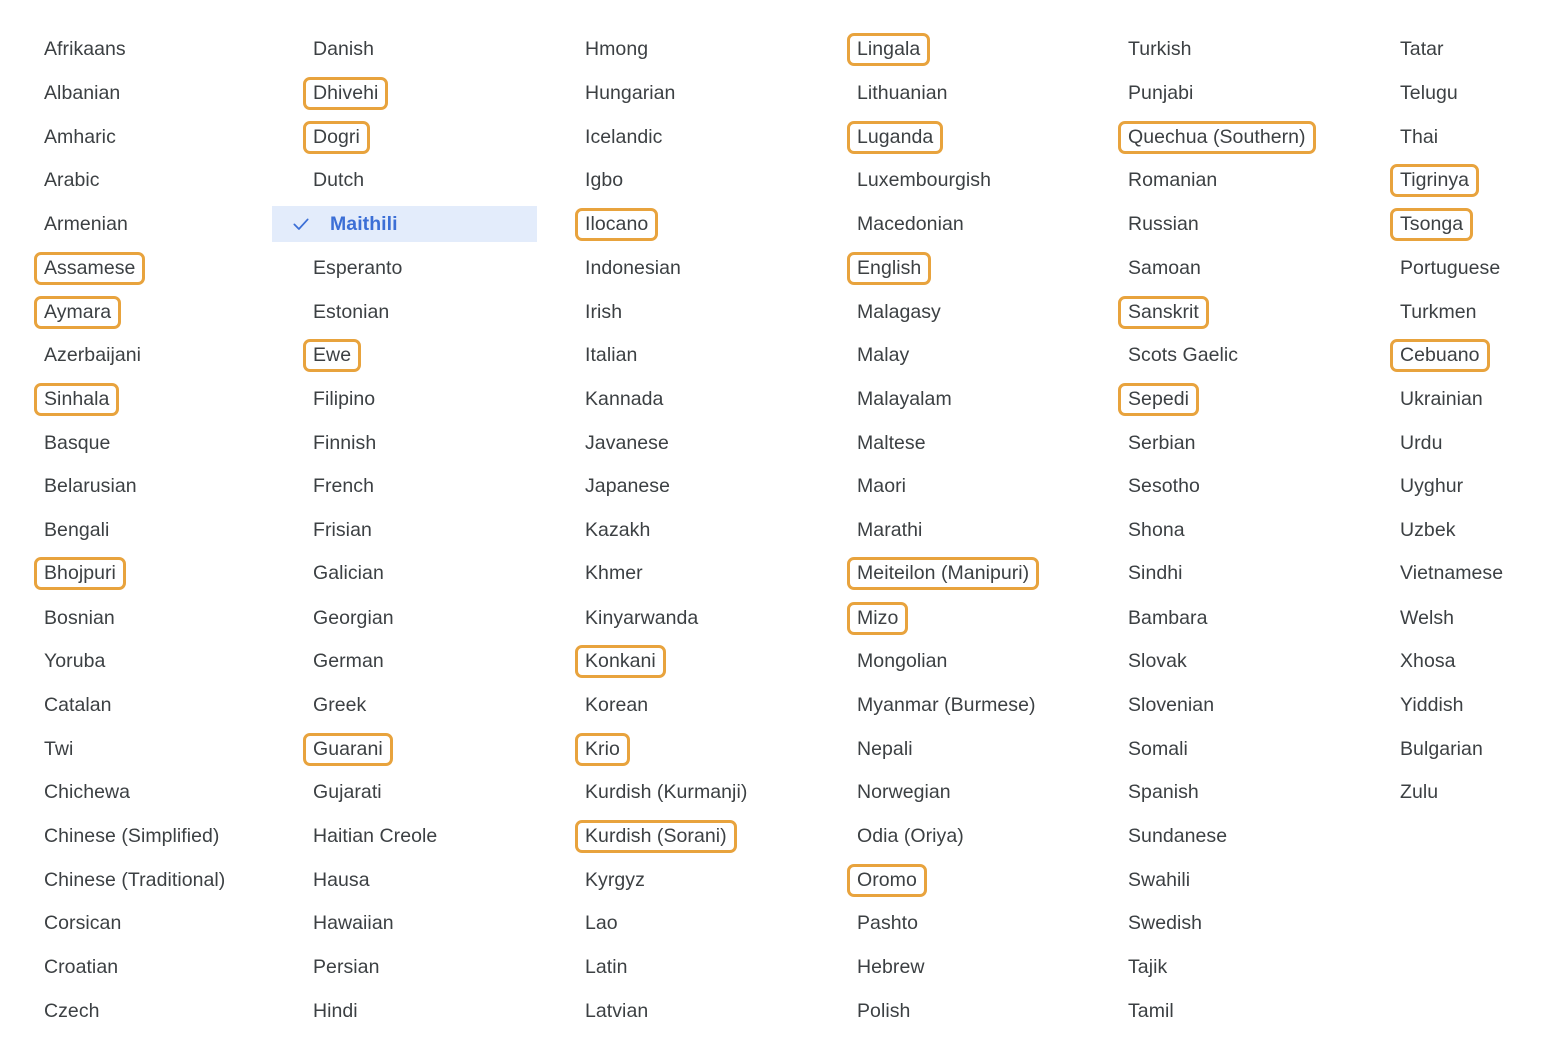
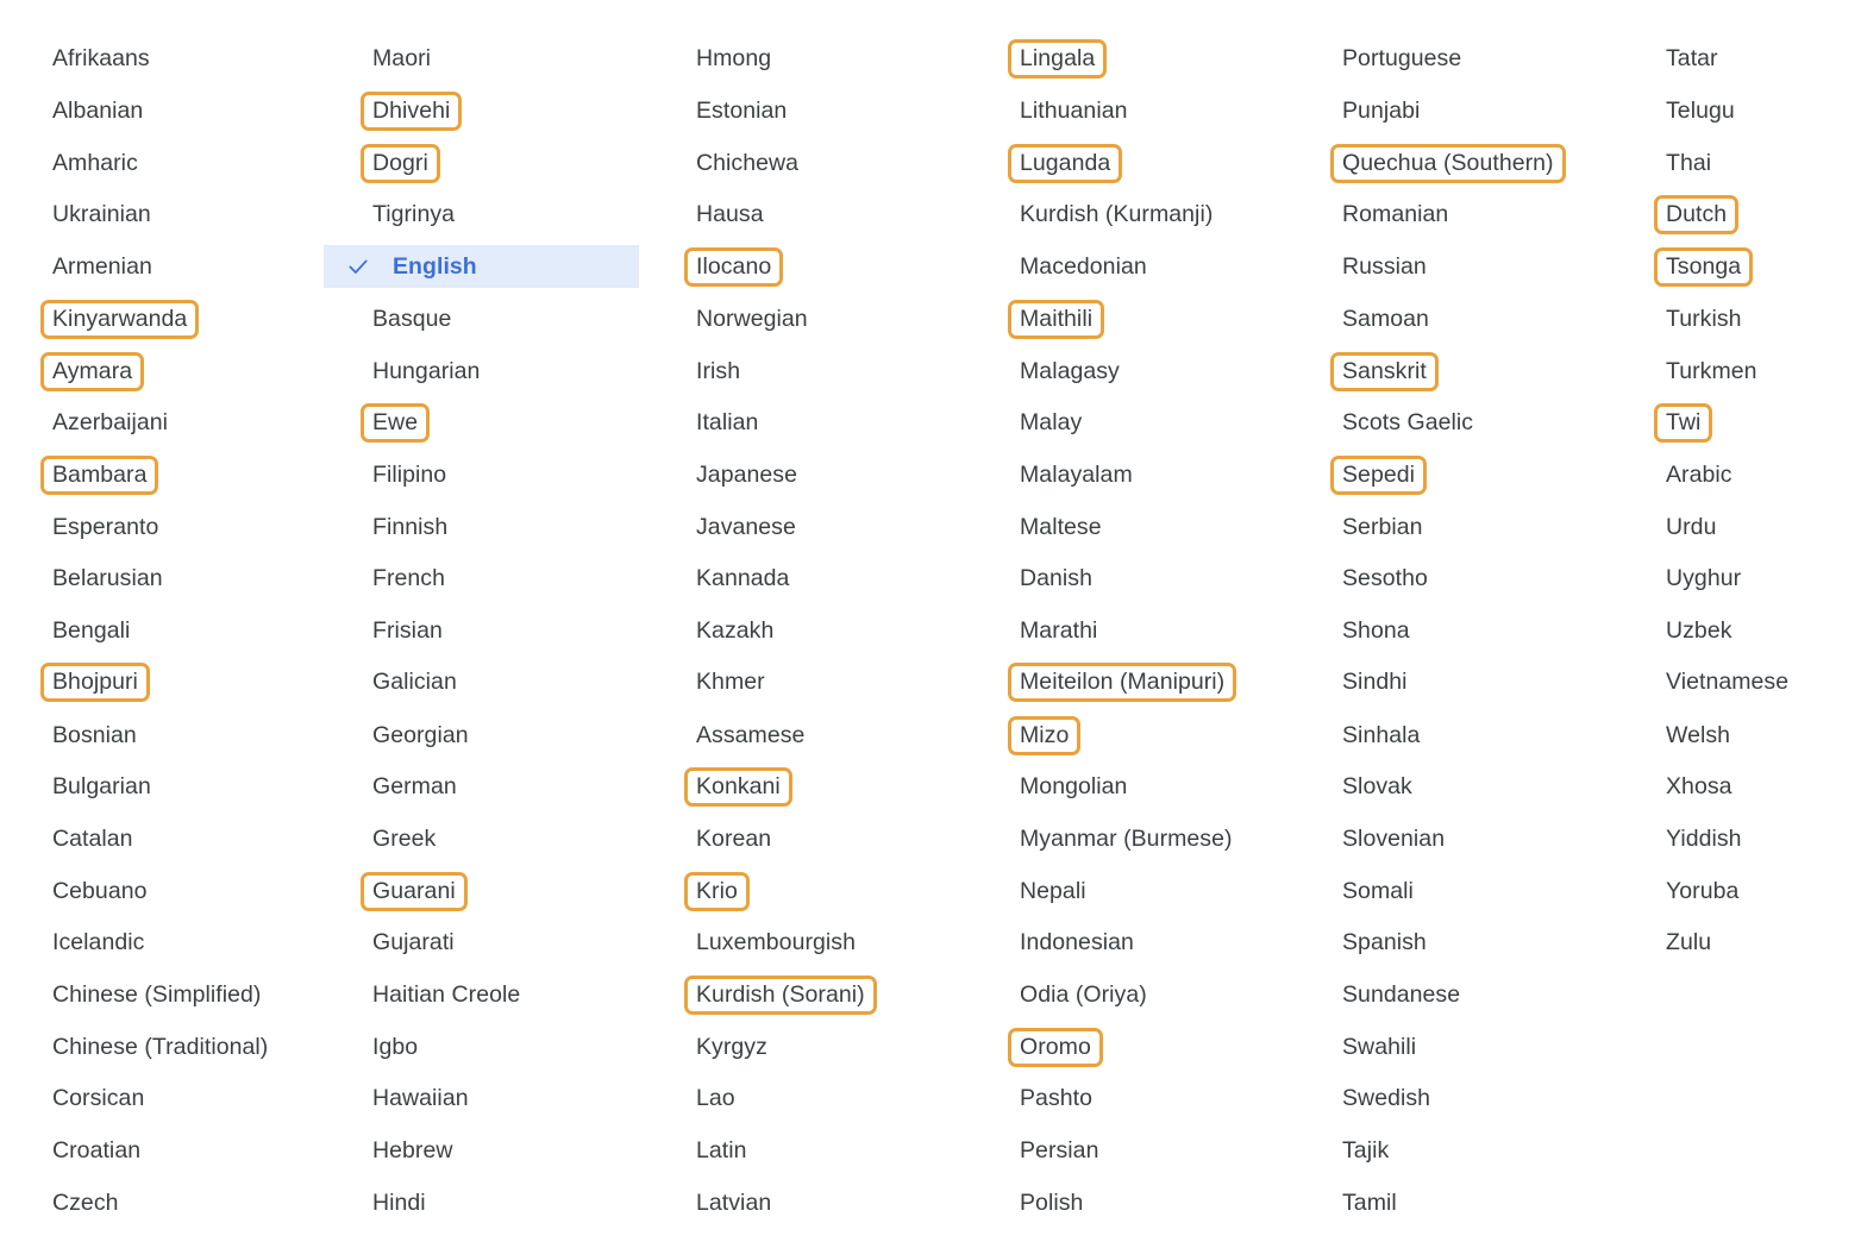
  Afrikaans
  Albanian
  Amharic
- Arabic
+ Ukrainian
  Armenian
- Assamese
+ Kinyarwanda
  Aymara
  Azerbaijani
- Sinhala
+ Bambara
- Basque
+ Esperanto
  Belarusian
  Bengali
  Bhojpuri
  Bosnian
- Yoruba
+ Bulgarian
  Catalan
- Twi
+ Cebuano
- Chichewa
+ Icelandic
  Chinese (Simplified)
  Chinese (Traditional)
  Corsican
  Croatian
  Czech
- Danish
+ Maori
  Dhivehi
  Dogri
- Dutch
+ Tigrinya
- Maithili
+ English
- Esperanto
+ Basque
- Estonian
+ Hungarian
  Ewe
  Filipino
  Finnish
  French
  Frisian
  Galician
  Georgian
  German
  Greek
  Guarani
  Gujarati
  Haitian Creole
- Hausa
+ Igbo
  Hawaiian
- Persian
+ Hebrew
  Hindi
  Hmong
- Hungarian
+ Estonian
- Icelandic
+ Chichewa
- Igbo
+ Hausa
  Ilocano
- Indonesian
+ Norwegian
  Irish
  Italian
- Kannada
+ Japanese
  Javanese
- Japanese
+ Kannada
  Kazakh
  Khmer
- Kinyarwanda
+ Assamese
  Konkani
  Korean
  Krio
- Kurdish (Kurmanji)
+ Luxembourgish
  Kurdish (Sorani)
  Kyrgyz
  Lao
  Latin
  Latvian
  Lingala
  Lithuanian
  Luganda
- Luxembourgish
+ Kurdish (Kurmanji)
  Macedonian
- English
+ Maithili
  Malagasy
  Malay
  Malayalam
  Maltese
- Maori
+ Danish
  Marathi
  Meiteilon (Manipuri)
  Mizo
  Mongolian
  Myanmar (Burmese)
  Nepali
- Norwegian
+ Indonesian
  Odia (Oriya)
  Oromo
  Pashto
- Hebrew
+ Persian
  Polish
- Turkish
+ Portuguese
  Punjabi
  Quechua (Southern)
  Romanian
  Russian
  Samoan
  Sanskrit
  Scots Gaelic
  Sepedi
  Serbian
  Sesotho
  Shona
  Sindhi
- Bambara
+ Sinhala
  Slovak
  Slovenian
  Somali
  Spanish
  Sundanese
  Swahili
  Swedish
  Tajik
  Tamil
  Tatar
  Telugu
  Thai
- Tigrinya
+ Dutch
  Tsonga
- Portuguese
+ Turkish
  Turkmen
- Cebuano
+ Twi
- Ukrainian
+ Arabic
  Urdu
  Uyghur
  Uzbek
  Vietnamese
  Welsh
  Xhosa
  Yiddish
- Bulgarian
+ Yoruba
  Zulu
